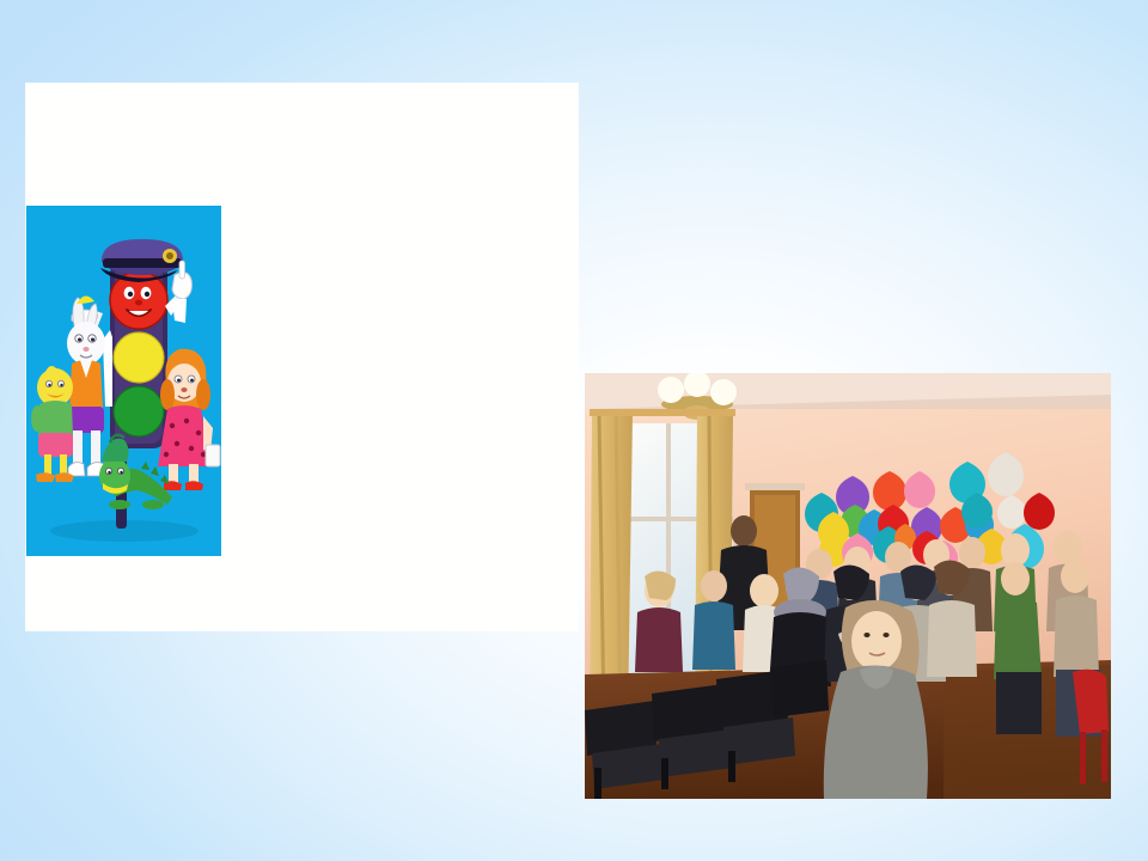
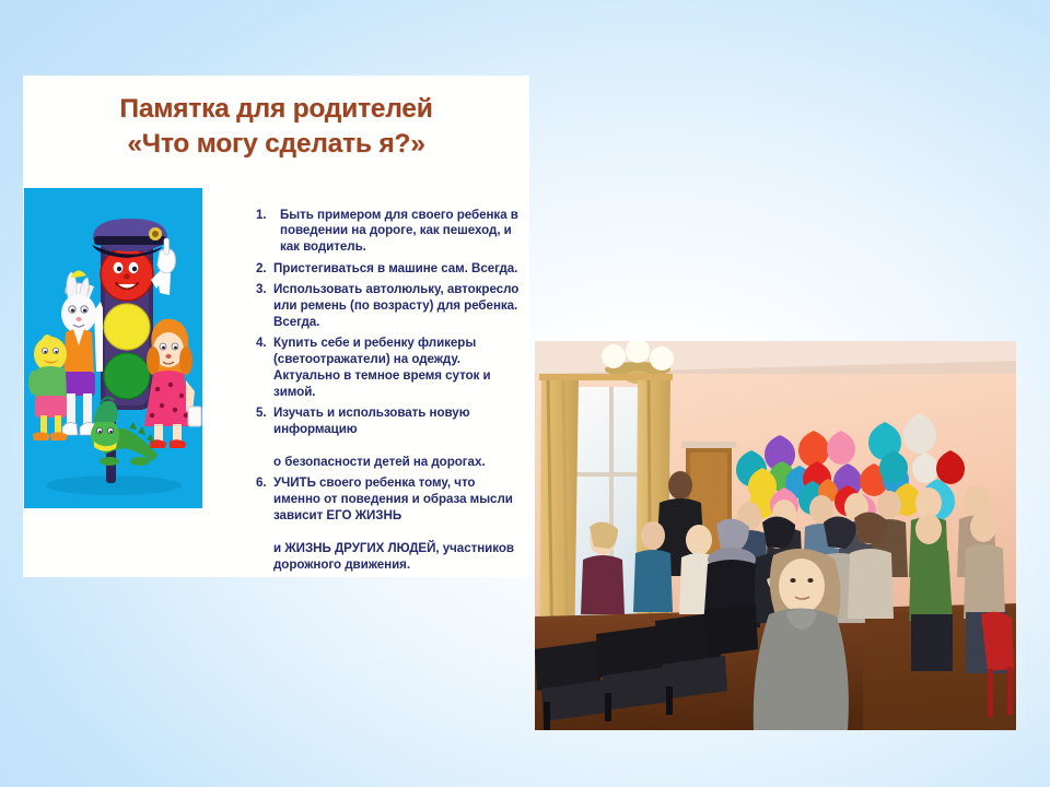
+ Памятка для родителей
+ «Что могу сделать я?»
+ 1.
+ Быть примером для своего ребенка в
+ поведении на дороге, как пешеход, и
+ как водитель.
+ 2.
+ Пристегиваться в машине сам. Всегда.
+ 3.
+ Использовать автолюльку, автокресло
+ или ремень (по возрасту) для ребенка.
+ Всегда.
+ 4.
+ Купить себе и ребенку фликеры
+ (светоотражатели) на одежду.
+ Актуально в темное время суток и
+ зимой.
+ 5.
+ Изучать и использовать новую
+ информацию
+ о безопасности детей на дорогах.
+ 6.
+ УЧИТЬ своего ребенка тому, что
+ именно от поведения и образа мысли
+ зависит ЕГО ЖИЗНЬ
+ и ЖИЗНЬ ДРУГИХ ЛЮДЕЙ, участников
+ дорожного движения.
